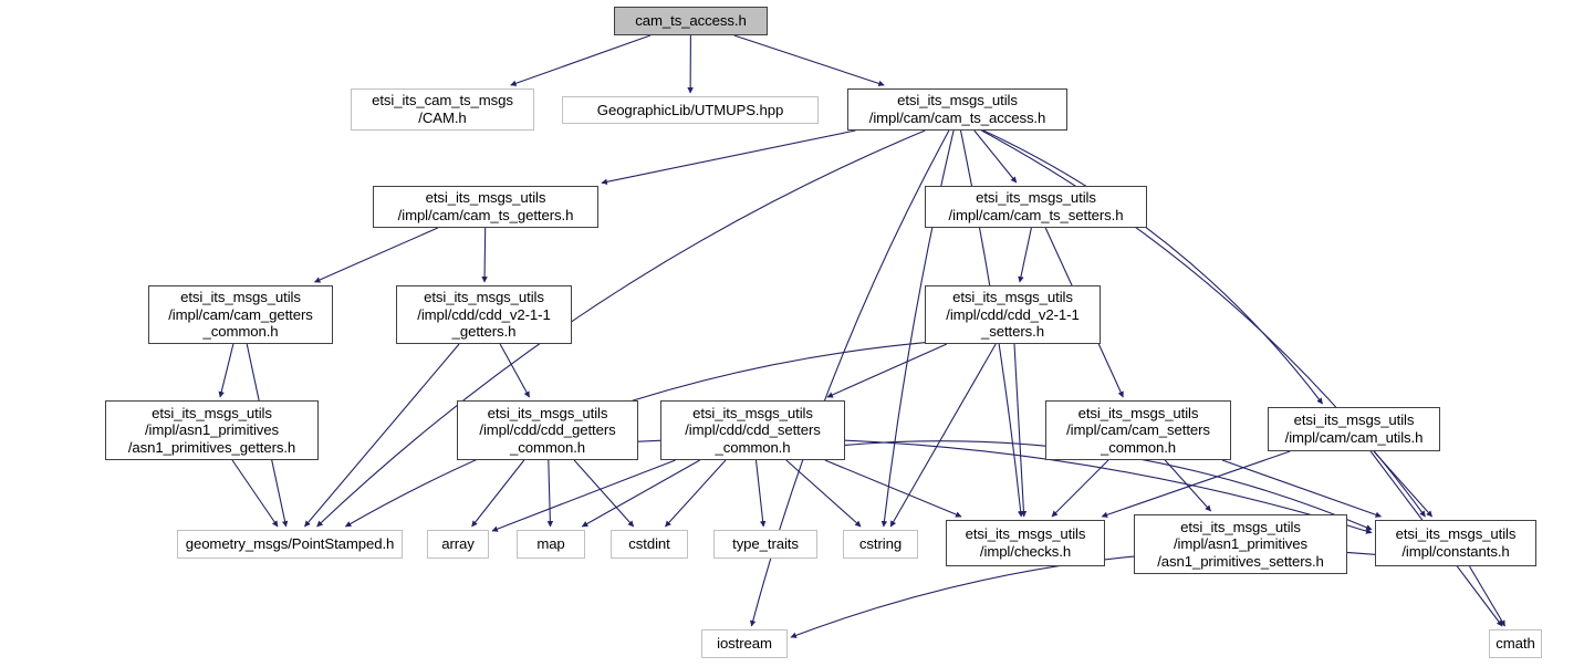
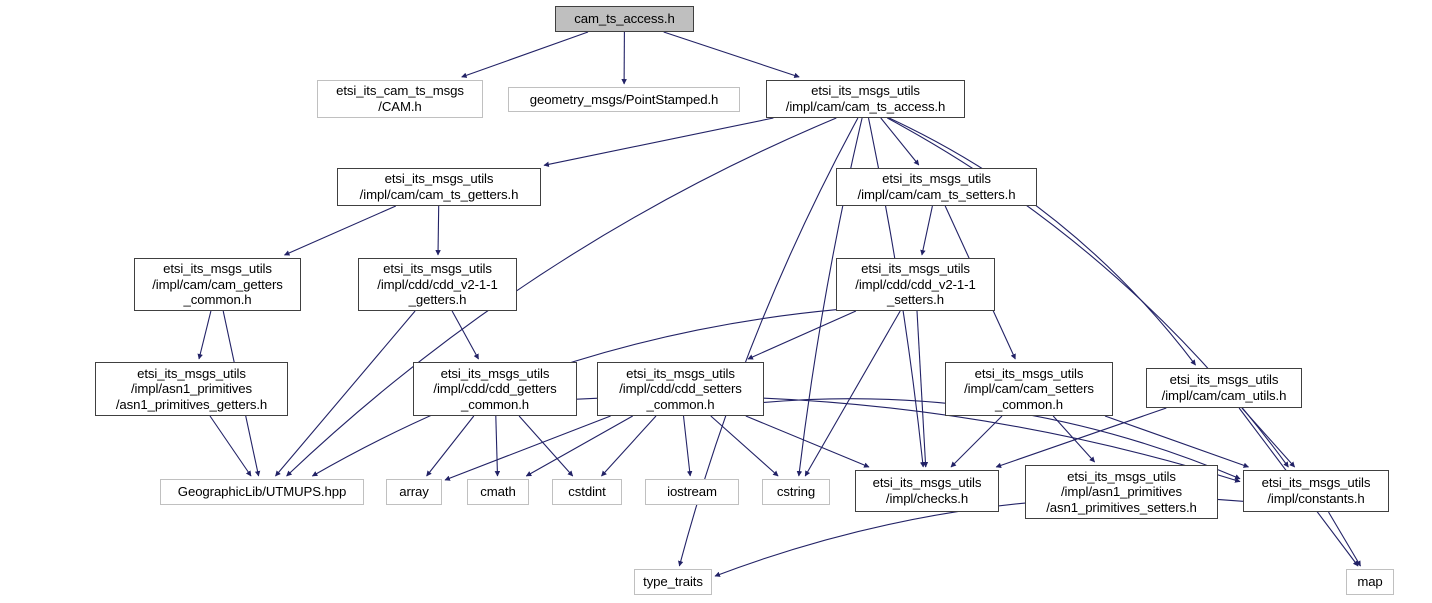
  cam_ts_access.h
  etsi_its_cam_ts_msgs
  /CAM.h
- GeographicLib/UTMUPS.hpp
+ geometry_msgs/PointStamped.h
  etsi_its_msgs_utils
  /impl/cam/cam_ts_access.h
  etsi_its_msgs_utils
  /impl/cam/cam_ts_getters.h
  etsi_its_msgs_utils
  /impl/cam/cam_ts_setters.h
  etsi_its_msgs_utils
  /impl/cam/cam_getters
  _common.h
  etsi_its_msgs_utils
  /impl/cdd/cdd_v2-1-1
  _getters.h
  etsi_its_msgs_utils
  /impl/cdd/cdd_v2-1-1
  _setters.h
  etsi_its_msgs_utils
  /impl/asn1_primitives
  /asn1_primitives_getters.h
  etsi_its_msgs_utils
  /impl/cdd/cdd_getters
  _common.h
  etsi_its_msgs_utils
  /impl/cdd/cdd_setters
  _common.h
  etsi_its_msgs_utils
  /impl/cam/cam_setters
  _common.h
  etsi_its_msgs_utils
  /impl/cam/cam_utils.h
- geometry_msgs/PointStamped.h
+ GeographicLib/UTMUPS.hpp
  array
- map
+ cmath
  cstdint
- type_traits
+ iostream
  cstring
  etsi_its_msgs_utils
  /impl/checks.h
  etsi_its_msgs_utils
  /impl/asn1_primitives
  /asn1_primitives_setters.h
  etsi_its_msgs_utils
  /impl/constants.h
- iostream
+ type_traits
- cmath
+ map
